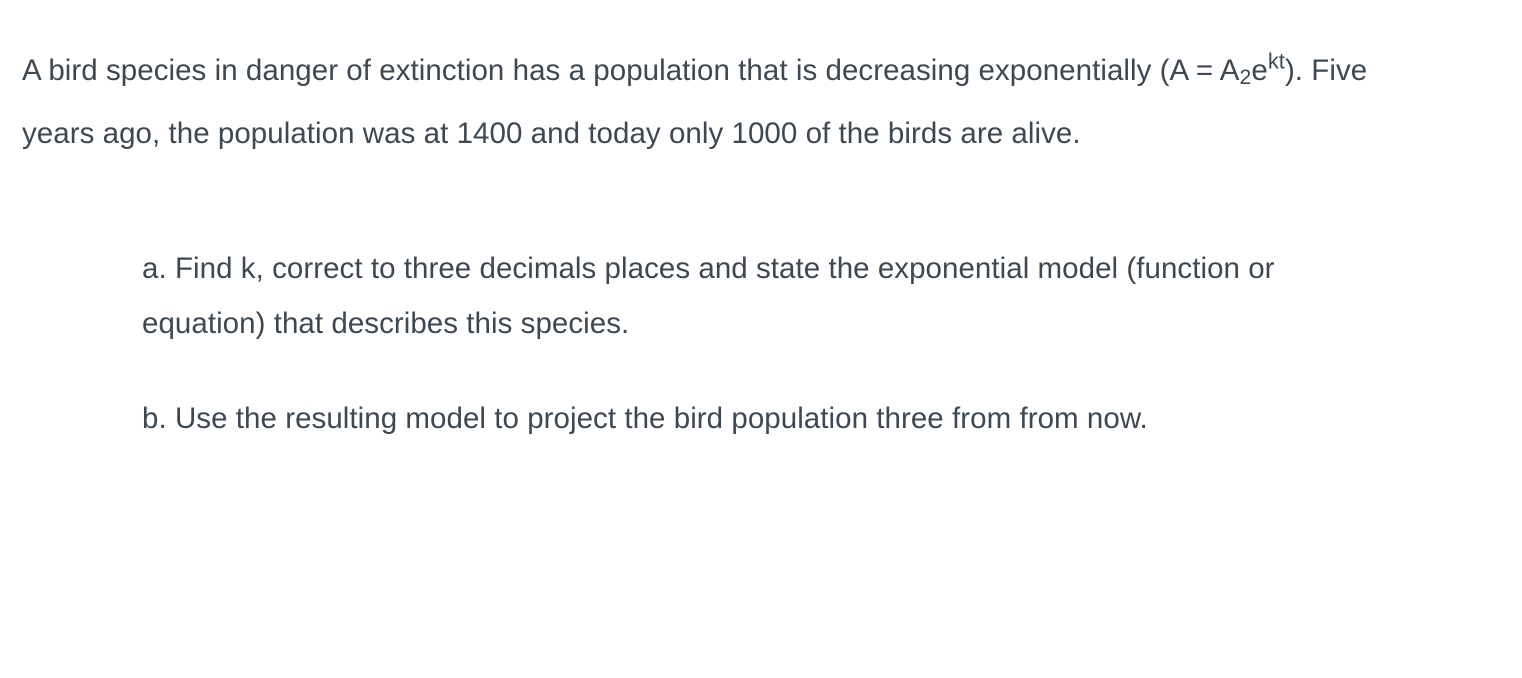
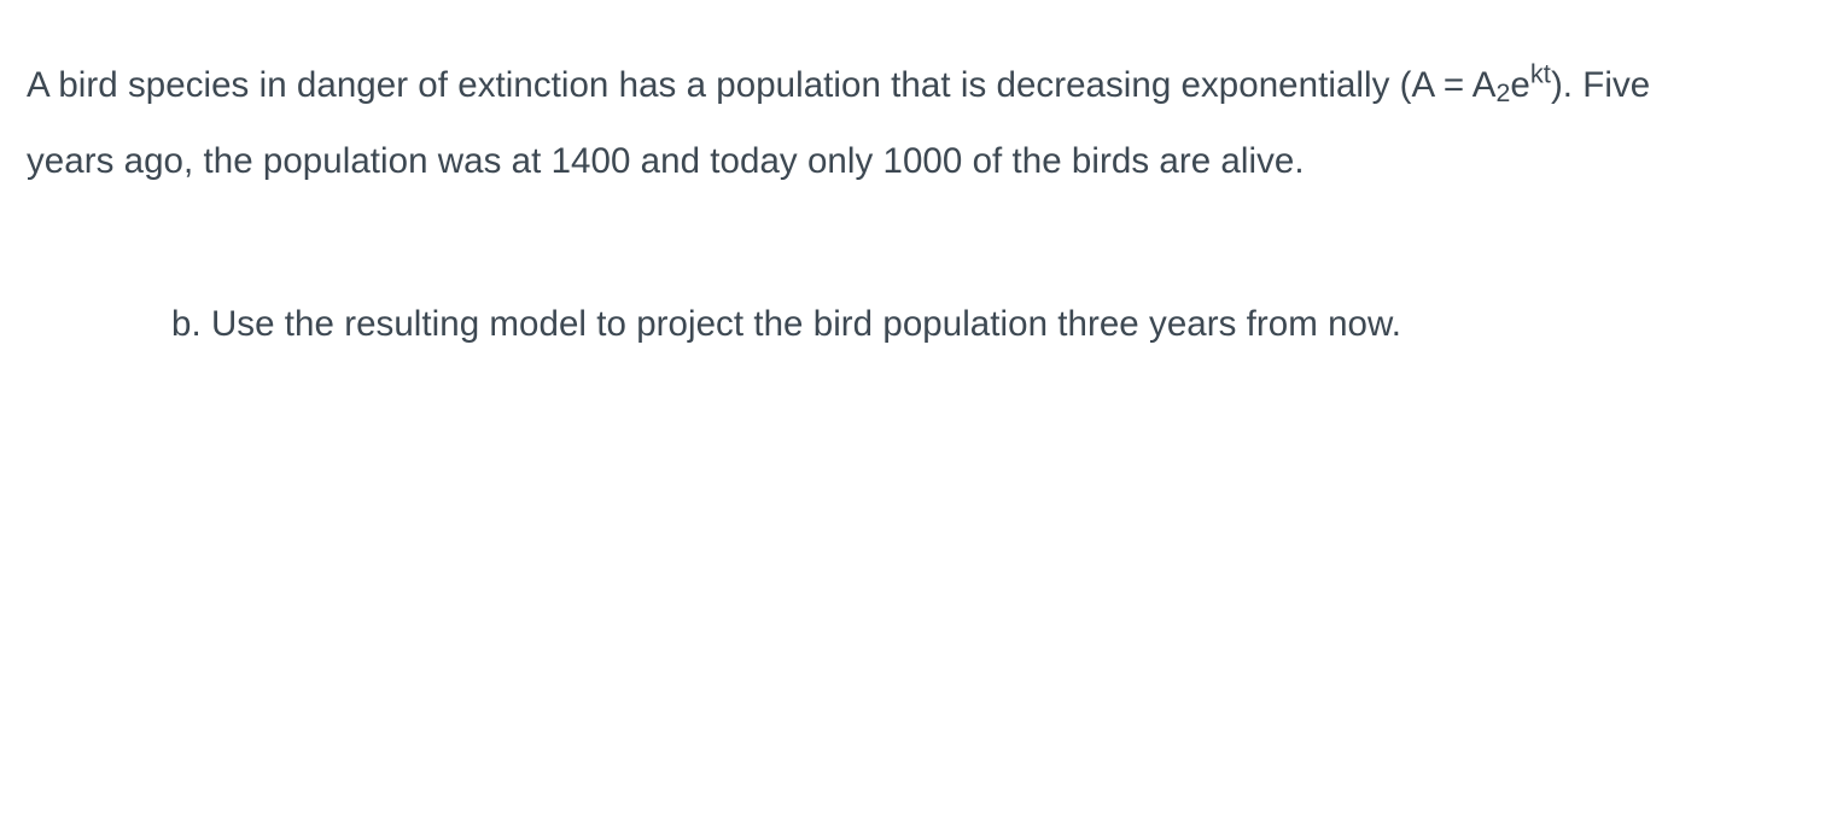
  A bird species in danger of extinction has a population that is decreasing exponentially (A = A2ekt). Five years ago, the population was at 1400 and today only 1000 of the birds are alive.
- a. Find k, correct to three decimals places and state the exponential model (function or equation) that describes this species.
- b. Use the resulting model to project the bird population three from from now.
+ b. Use the resulting model to project the bird population three years from now.
